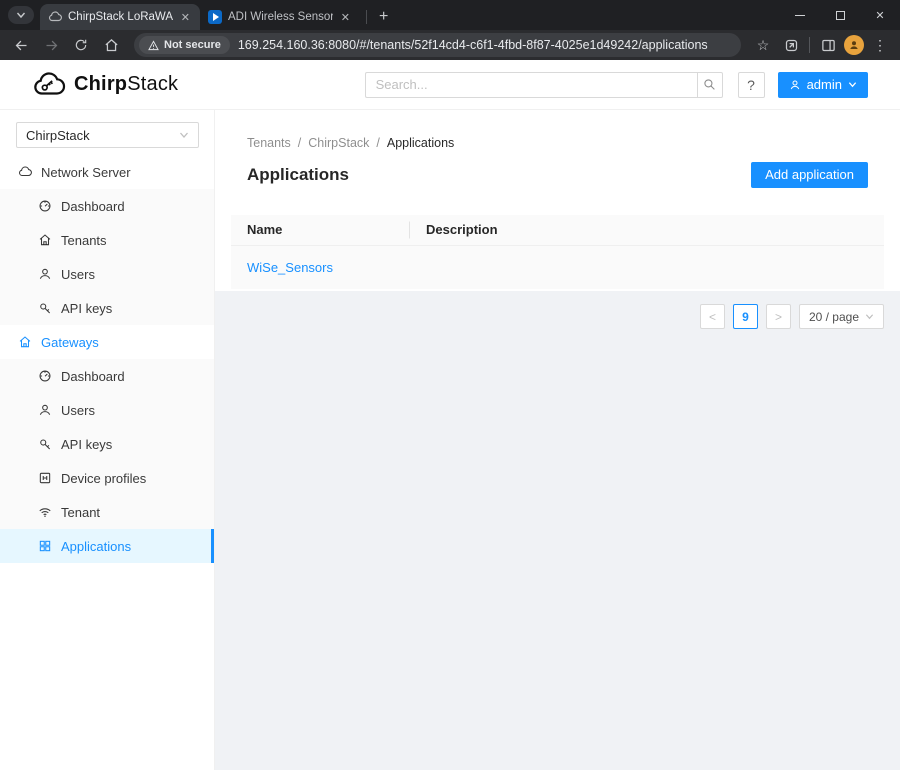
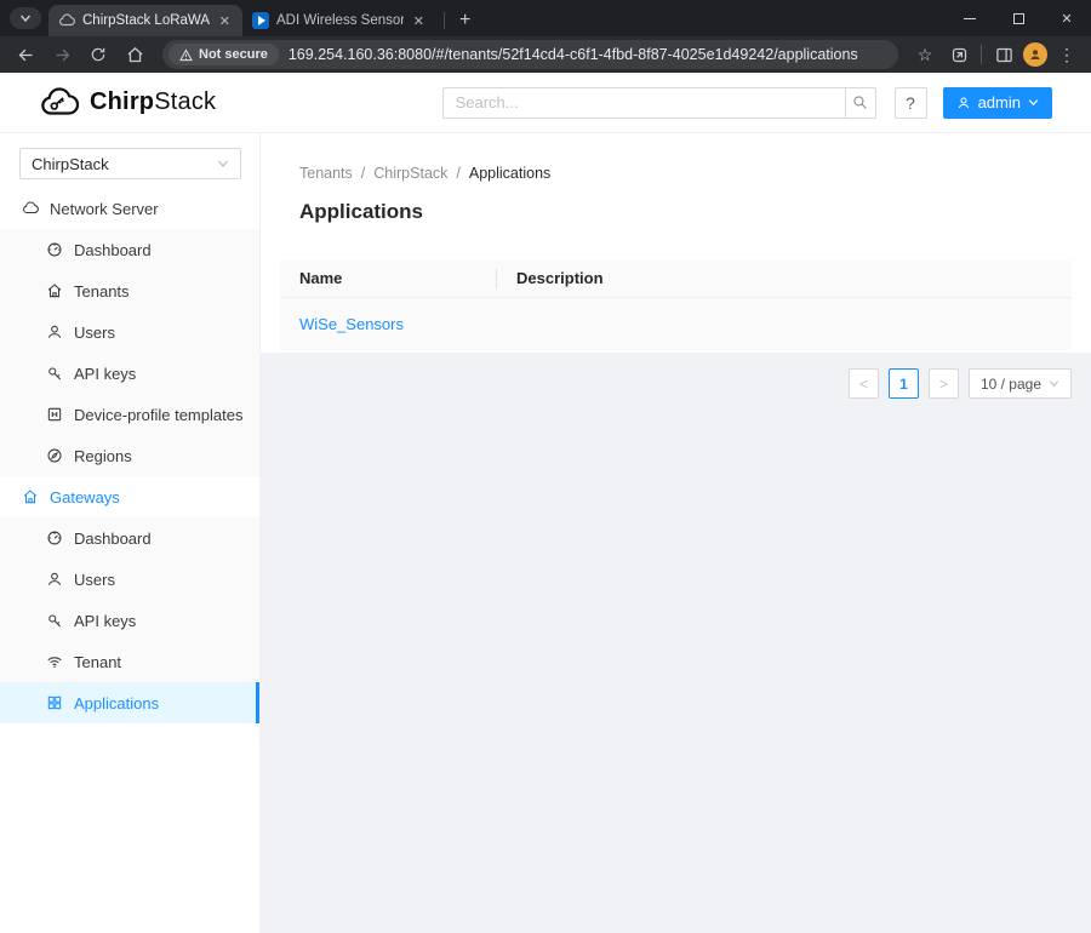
  ✕
  ADI Wireless Sensor
  ✕
  +
  ✕
  Not secure
  169.254.160.36:8080/#/tenants/52f14cd4-c6f1-4fbd-8f87-4025e1d49242/applications
  ☆
  ⋮
  ChirpStack
  Search...
  ?
  admin
  ChirpStack
  Network Server
  Dashboard
  Tenants
  Users
  API keys
+ Device-profile templates
+ Regions
  Gateways
  Dashboard
  Users
  API keys
- Device profiles
  Tenant
  Applications
  Tenants / ChirpStack / Applications
  Applications
- Add application
  Name	Description
  WiSe_Sensors
  <
- 9
+ 1
  >
- 20 / page
+ 10 / page
